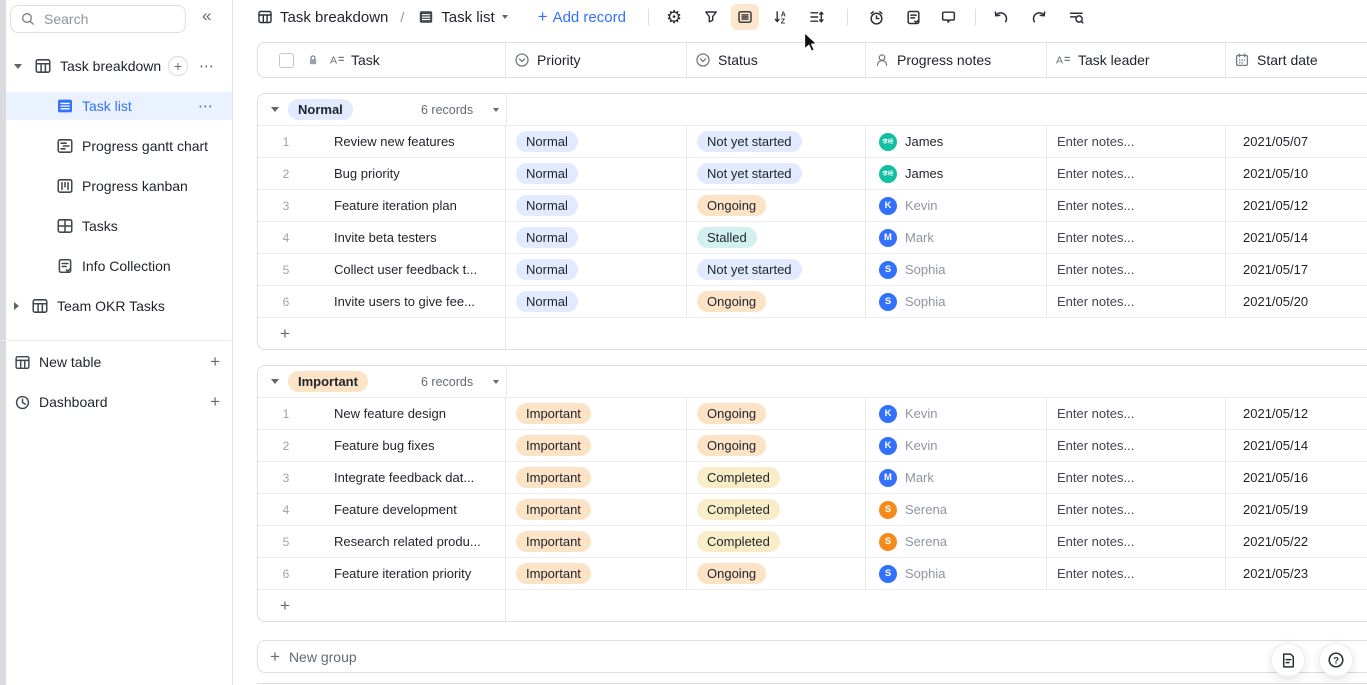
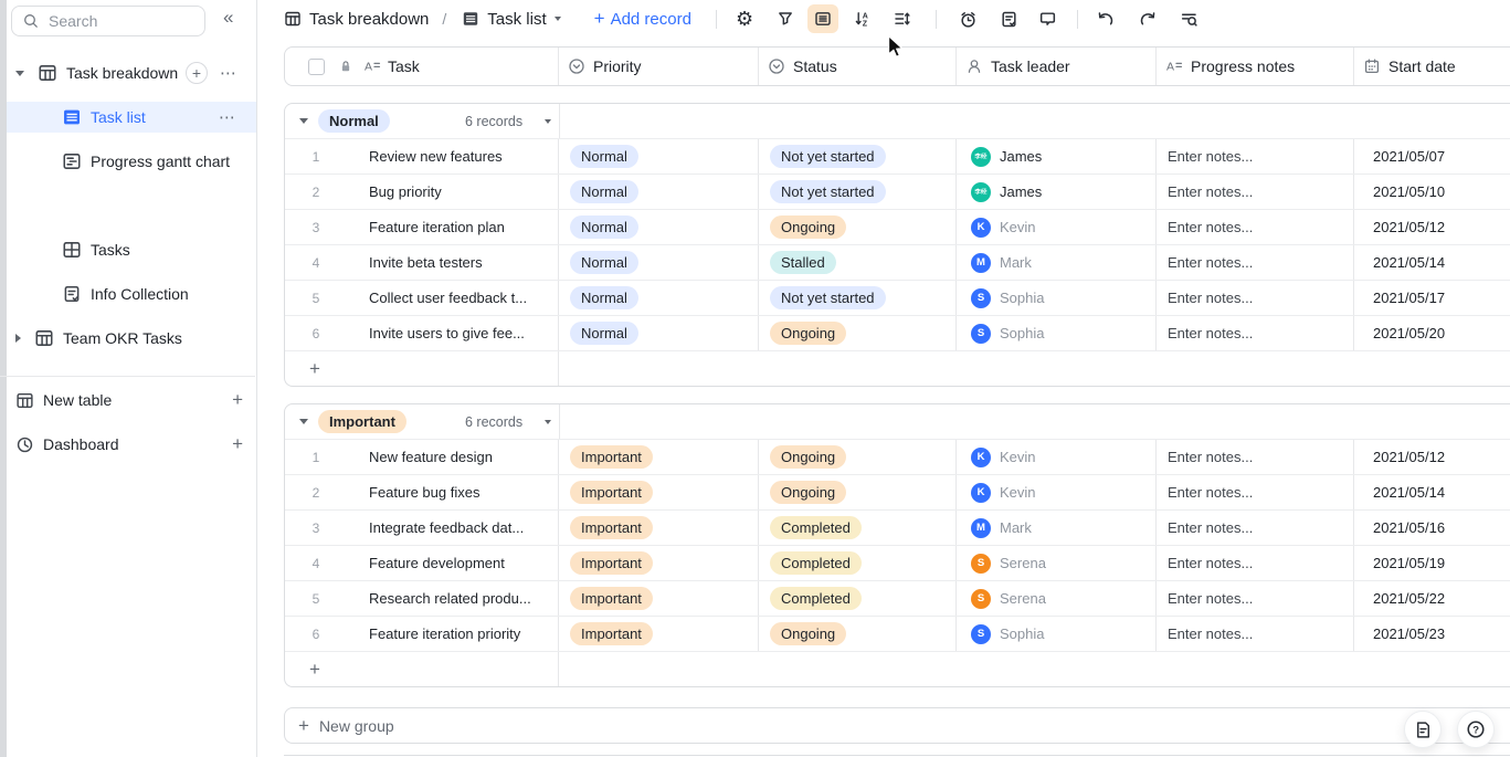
  Search
  «
  Task breakdown
  +
  ⋯
  Task list
  ⋯
  Progress gantt chart
- Progress kanban
  Tasks
  Info Collection
  Team OKR Tasks
  New table
  +
  Dashboard
  +
  Task breakdown
  /
  Task list
  +
  Add record
  ⚙
  A
  Task
  Priority
  Status
- Progress notes
+ Task leader
  A
- Task leader
+ Progress notes
  Start date
  Normal
  6 records
  1
  Review new features
  Normal
  Not yet started
  James
  Enter notes...
  2021/05/07
  2
  Bug priority
  Normal
  Not yet started
  James
  Enter notes...
  2021/05/10
  3
  Feature iteration plan
  Normal
  Ongoing
  K
  Kevin
  Enter notes...
  2021/05/12
  4
  Invite beta testers
  Normal
  Stalled
  M
  Mark
  Enter notes...
  2021/05/14
  5
  Collect user feedback t...
  Normal
  Not yet started
  S
  Sophia
  Enter notes...
  2021/05/17
  6
  Invite users to give fee...
  Normal
  Ongoing
  S
  Sophia
  Enter notes...
  2021/05/20
  +
  Important
  6 records
  1
  New feature design
  Important
  Ongoing
  K
  Kevin
  Enter notes...
  2021/05/12
  2
  Feature bug fixes
  Important
  Ongoing
  K
  Kevin
  Enter notes...
  2021/05/14
  3
  Integrate feedback dat...
  Important
  Completed
  M
  Mark
  Enter notes...
  2021/05/16
  4
  Feature development
  Important
  Completed
  S
  Serena
  Enter notes...
  2021/05/19
  5
  Research related produ...
  Important
  Completed
  S
  Serena
  Enter notes...
  2021/05/22
  6
  Feature iteration priority
  Important
  Ongoing
  S
  Sophia
  Enter notes...
  2021/05/23
  +
  +
  New group
  ?
